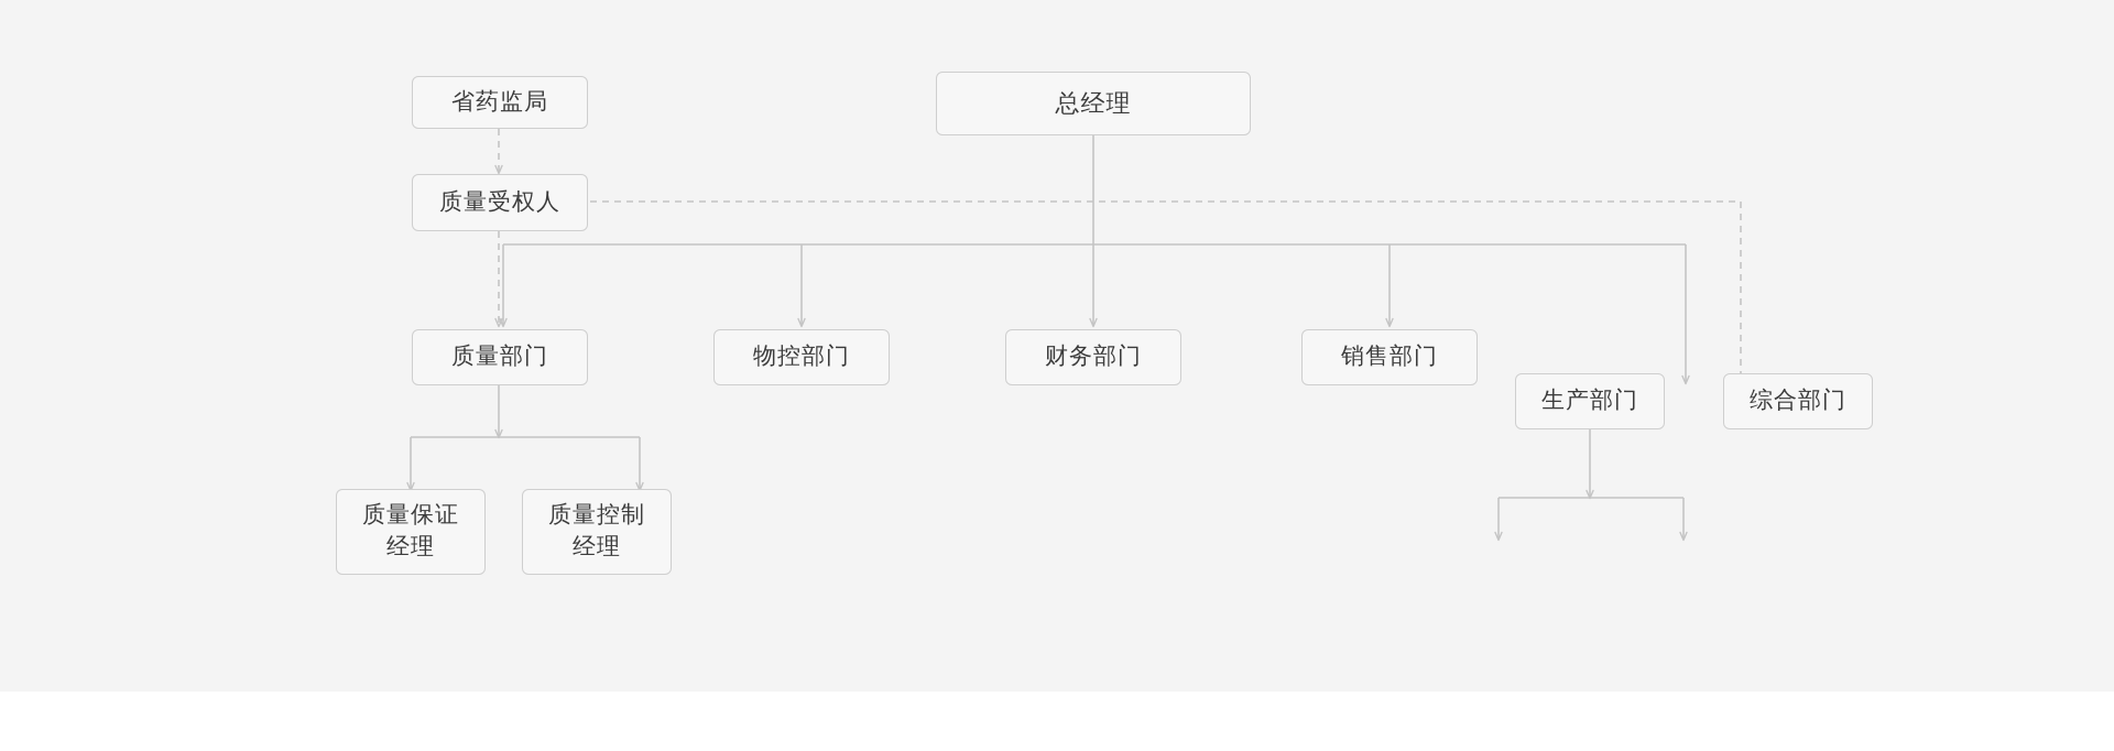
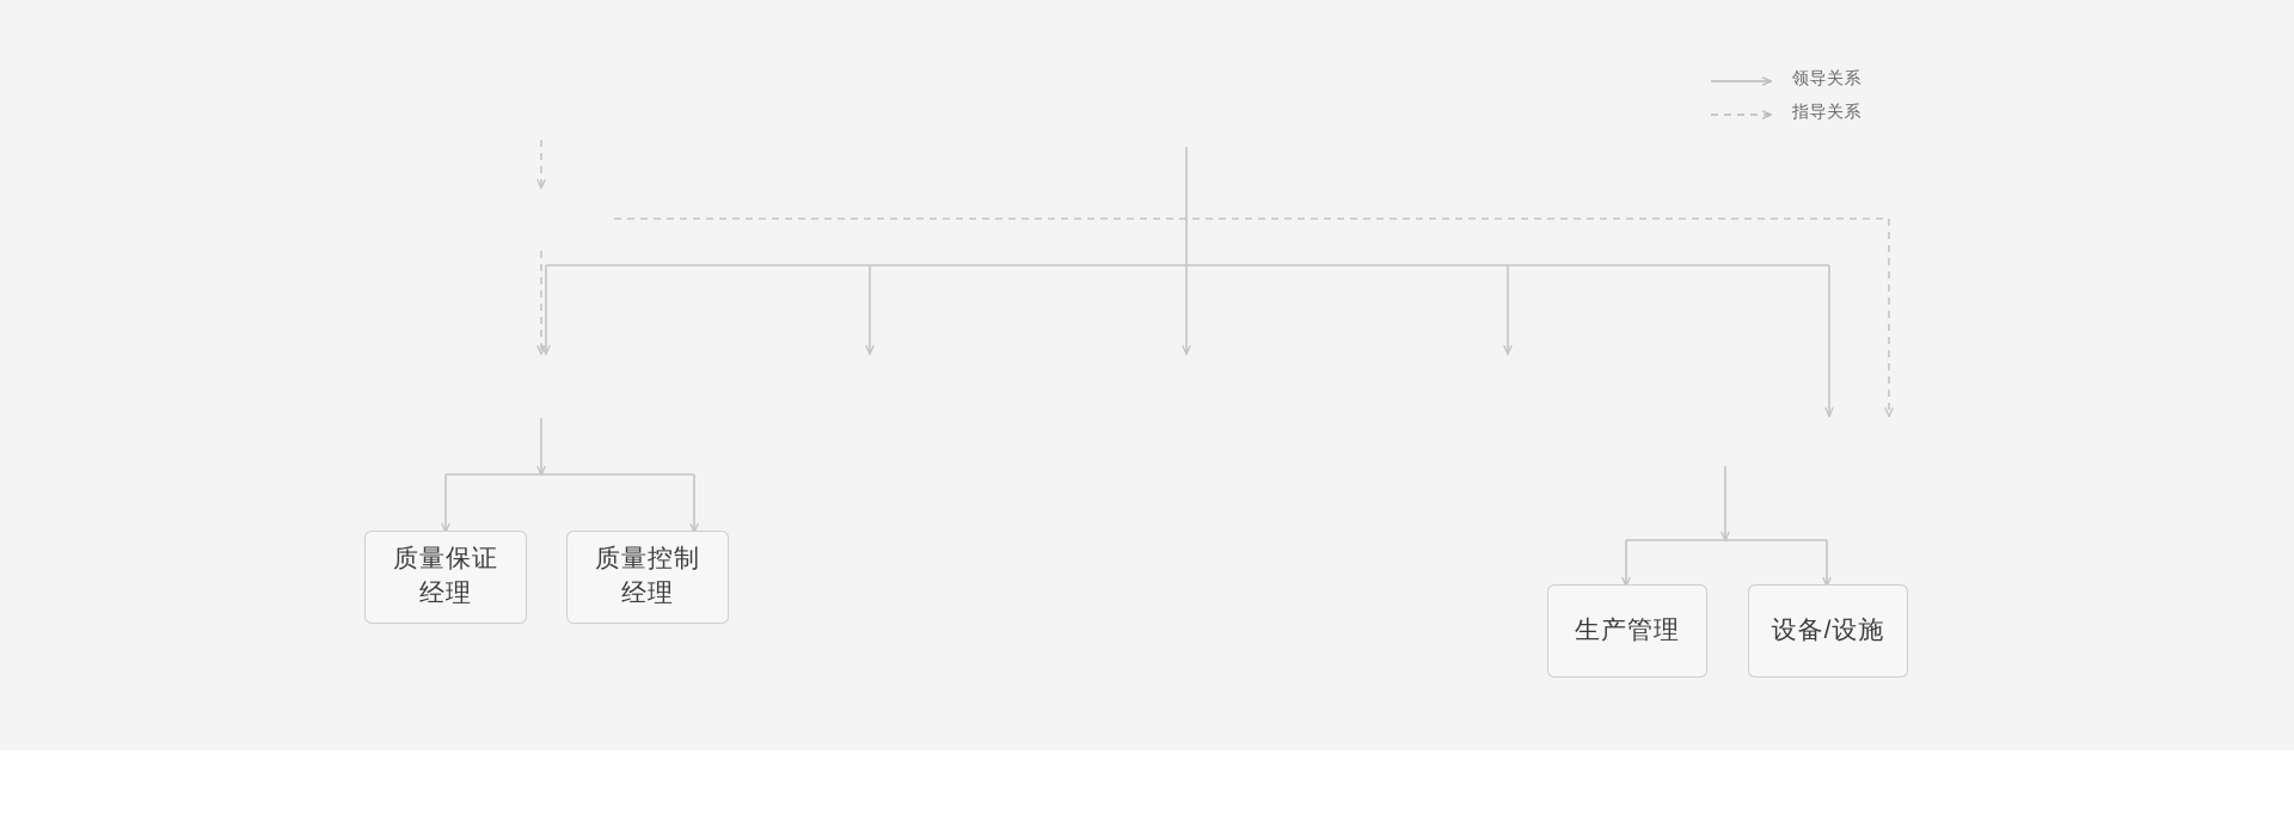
- 省药监局
- 总经理
- 质量受权人
- 质量部门
- 物控部门
- 财务部门
- 销售部门
- 生产部门
- 综合部门
  质量保证
  经理
  质量控制
  经理
+ 生产管理
+ 设备/设施
+ 领导关系
+ 指导关系
